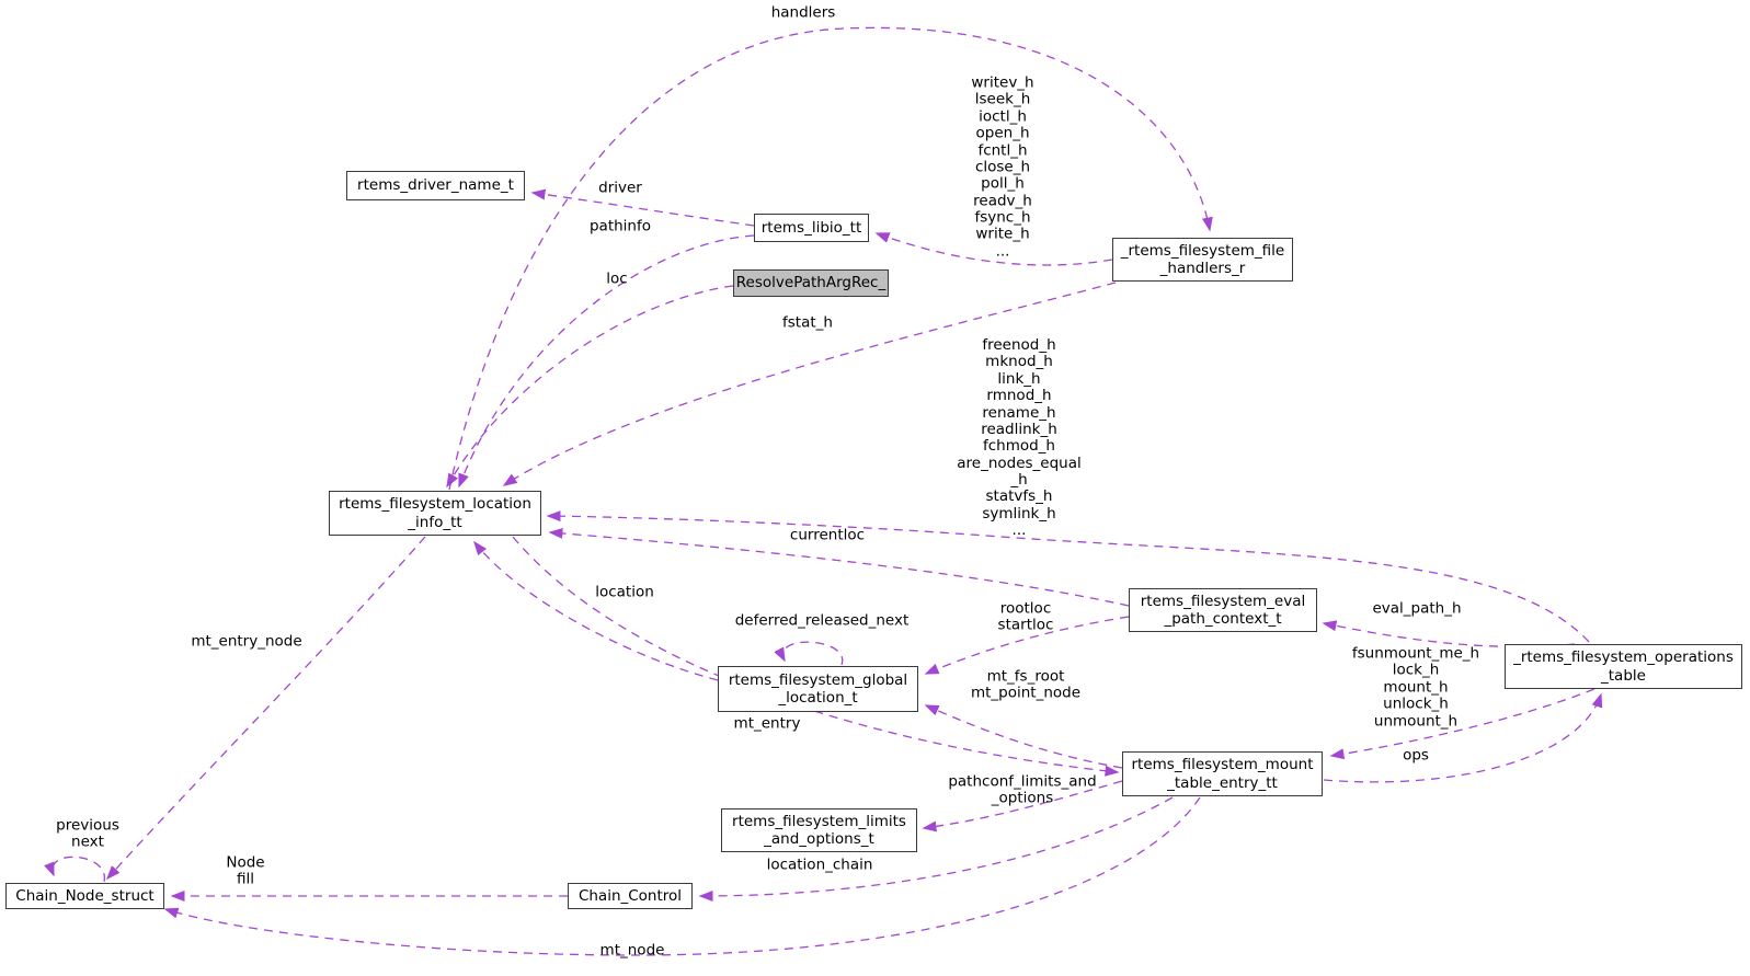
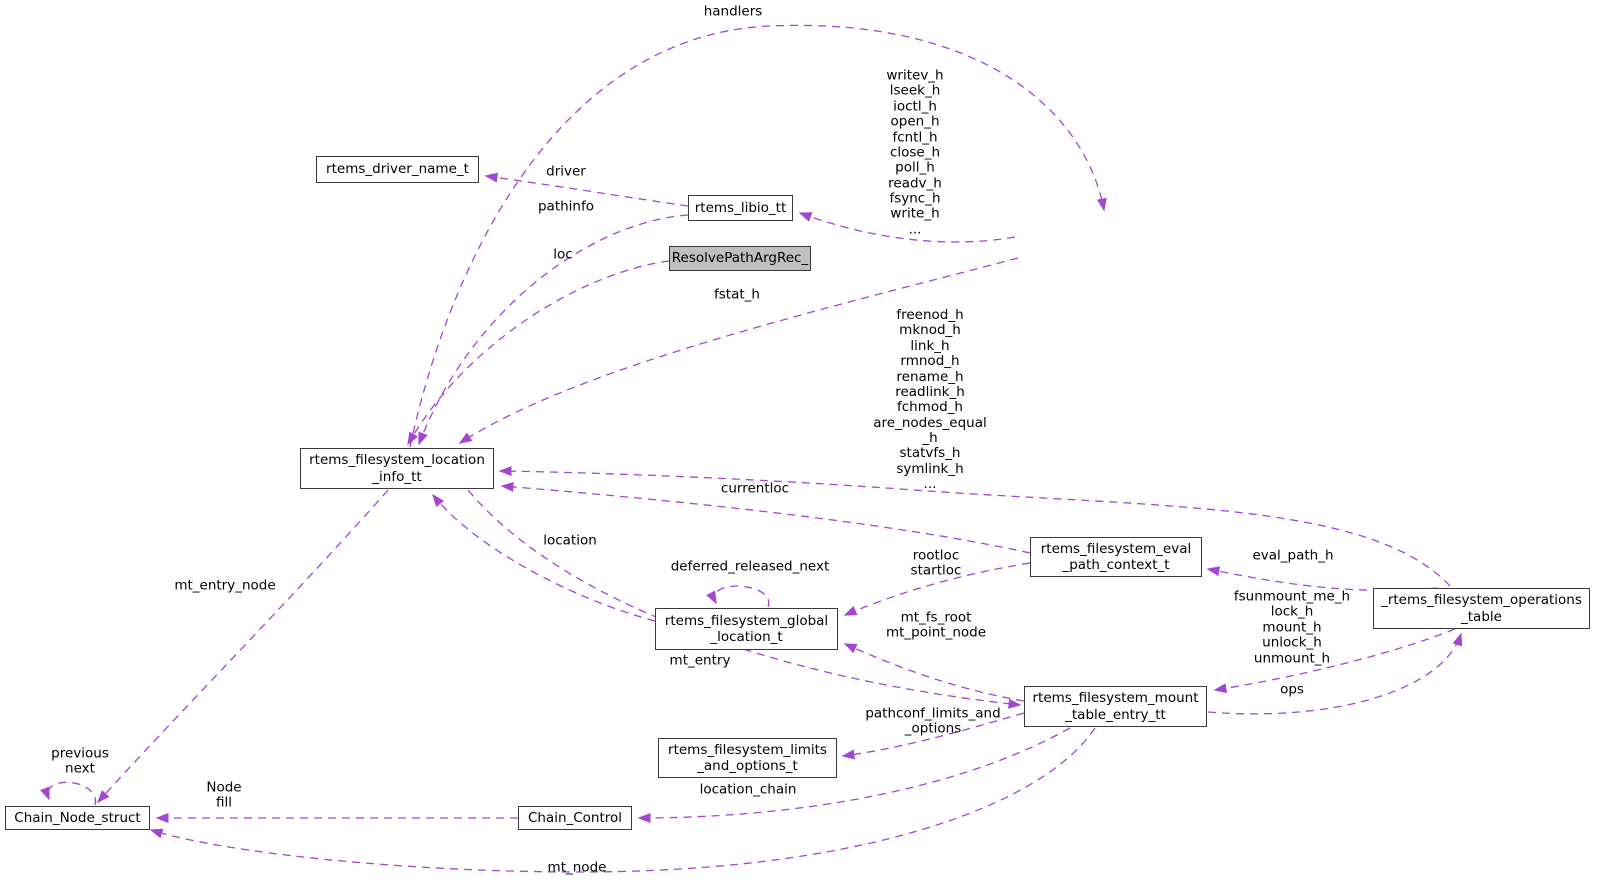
  rtems_driver_name_t
  rtems_libio_tt
  ResolvePathArgRec_
- _rtems_filesystem_file
- _handlers_r
  rtems_filesystem_location
  _info_tt
  rtems_filesystem_eval
  _path_context_t
  _rtems_filesystem_operations
  _table
  rtems_filesystem_global
  _location_t
  rtems_filesystem_mount
  _table_entry_tt
  rtems_filesystem_limits
  _and_options_t
  Chain_Control
  Chain_Node_struct
  handlers
  writev_h
  lseek_h
  ioctl_h
  open_h
  fcntl_h
  close_h
  poll_h
  readv_h
  fsync_h
  write_h
  ...
  driver
  pathinfo
  loc
  fstat_h
  freenod_h
  mknod_h
  link_h
  rmnod_h
  rename_h
  readlink_h
  fchmod_h
  are_nodes_equal
  _h
  statvfs_h
  symlink_h
  ...
  currentloc
  location
  deferred_released_next
  rootloc
  startloc
  mt_fs_root
  mt_point_node
  mt_entry
  eval_path_h
  fsunmount_me_h
  lock_h
  mount_h
  unlock_h
  unmount_h
  ops
  pathconf_limits_and
  _options
  location_chain
  Node
  fill
  previous
  next
  mt_entry_node
  mt_node
